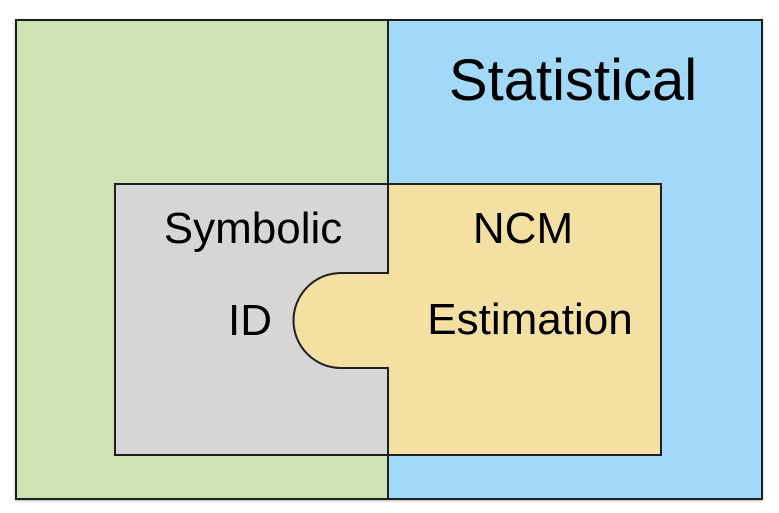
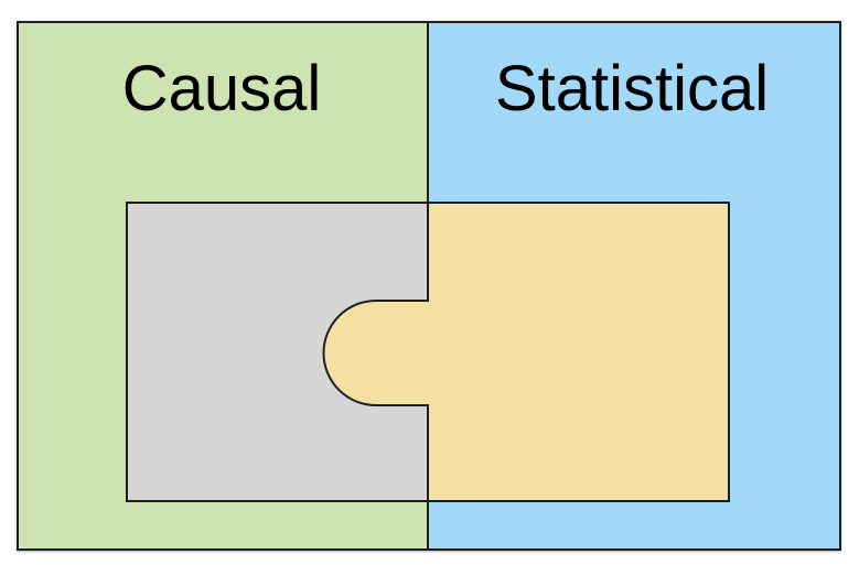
+ Causal
  Statistical
- Symbolic
- ID
- NCM
- Estimation
